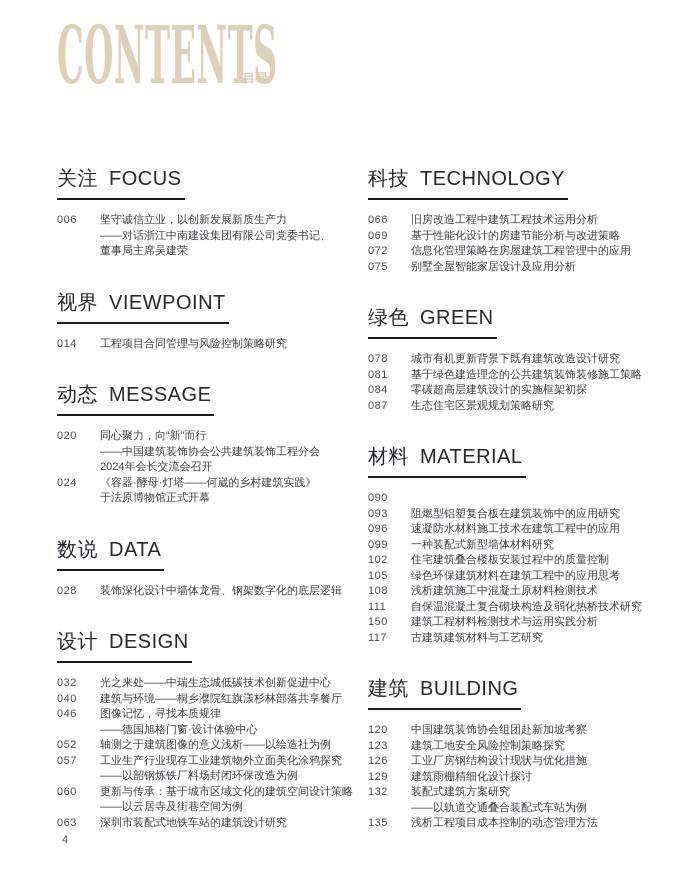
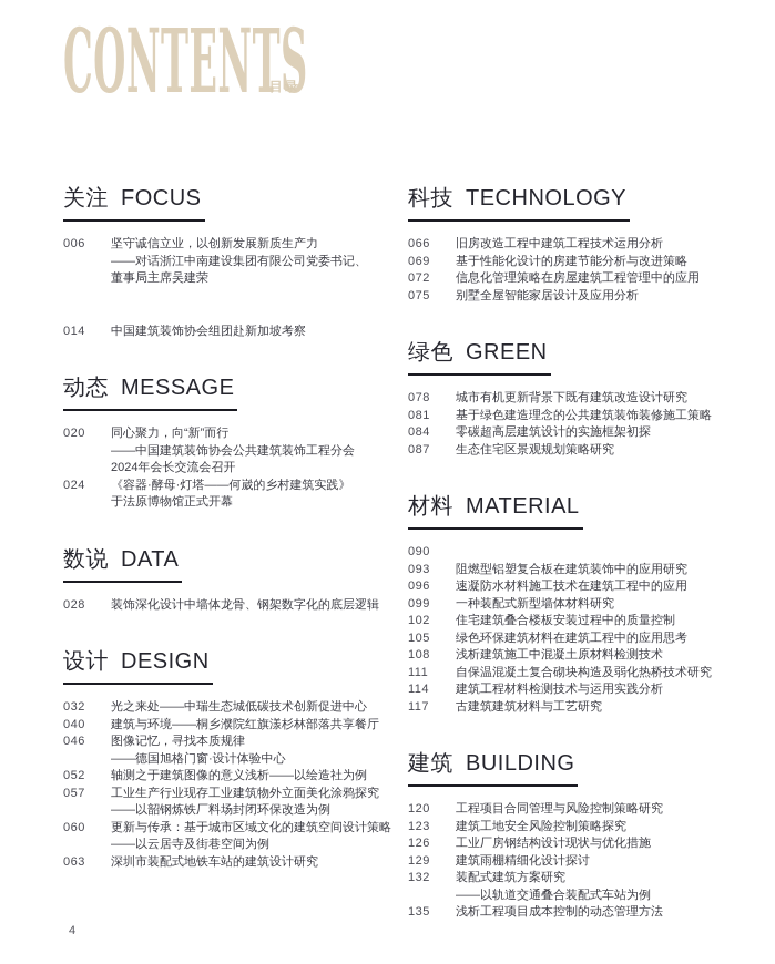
  CONTENTS
  目录
  关注 FOCUS
  006
  坚守诚信立业，以创新发展新质生产力
  ——对话浙江中南建设集团有限公司党委书记、
  董事局主席吴建荣
- 视界 VIEWPOINT
  014
- 工程项目合同管理与风险控制策略研究
+ 中国建筑装饰协会组团赴新加坡考察
  动态 MESSAGE
  020
  同心聚力，向“新”而行
  ——中国建筑装饰协会公共建筑装饰工程分会
  2024年会长交流会召开
  024
  《容器·酵母·灯塔——何崴的乡村建筑实践》
  于法原博物馆正式开幕
  数说 DATA
  028
  装饰深化设计中墙体龙骨、钢架数字化的底层逻辑
  设计 DESIGN
  032
  光之来处——中瑞生态城低碳技术创新促进中心
  040
  建筑与环境——桐乡濮院红旗漾杉林部落共享餐厅
  046
  图像记忆，寻找本质规律
  ——德国旭格门窗·设计体验中心
  052
  轴测之于建筑图像的意义浅析——以绘造社为例
  057
  工业生产行业现存工业建筑物外立面美化涂鸦探究
  ——以韶钢炼铁厂料场封闭环保改造为例
  060
  更新与传承：基于城市区域文化的建筑空间设计策略
  ——以云居寺及街巷空间为例
  063
  深圳市装配式地铁车站的建筑设计研究
  科技 TECHNOLOGY
  066
  旧房改造工程中建筑工程技术运用分析
  069
  基于性能化设计的房建节能分析与改进策略
  072
  信息化管理策略在房屋建筑工程管理中的应用
  075
  别墅全屋智能家居设计及应用分析
  绿色 GREEN
  078
  城市有机更新背景下既有建筑改造设计研究
  081
  基于绿色建造理念的公共建筑装饰装修施工策略
  084
  零碳超高层建筑设计的实施框架初探
  087
  生态住宅区景观规划策略研究
  材料 MATERIAL
  090
  093
  阻燃型铝塑复合板在建筑装饰中的应用研究
  096
  速凝防水材料施工技术在建筑工程中的应用
  099
  一种装配式新型墙体材料研究
  102
  住宅建筑叠合楼板安装过程中的质量控制
  105
  绿色环保建筑材料在建筑工程中的应用思考
  108
  浅析建筑施工中混凝土原材料检测技术
  111
  自保温混凝土复合砌块构造及弱化热桥技术研究
- 150
+ 114
  建筑工程材料检测技术与运用实践分析
  117
  古建筑建筑材料与工艺研究
  建筑 BUILDING
  120
- 中国建筑装饰协会组团赴新加坡考察
+ 工程项目合同管理与风险控制策略研究
  123
  建筑工地安全风险控制策略探究
  126
  工业厂房钢结构设计现状与优化措施
  129
  建筑雨棚精细化设计探讨
  132
  装配式建筑方案研究
  ——以轨道交通叠合装配式车站为例
  135
  浅析工程项目成本控制的动态管理方法
  4
